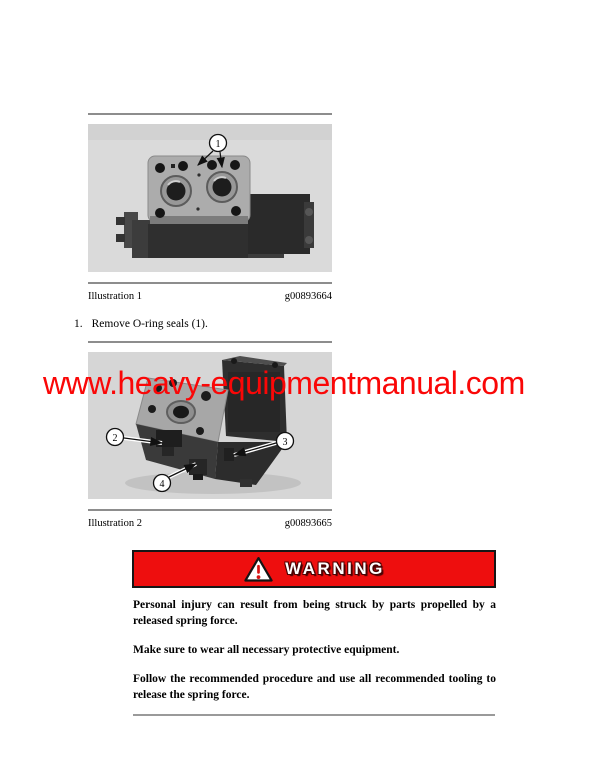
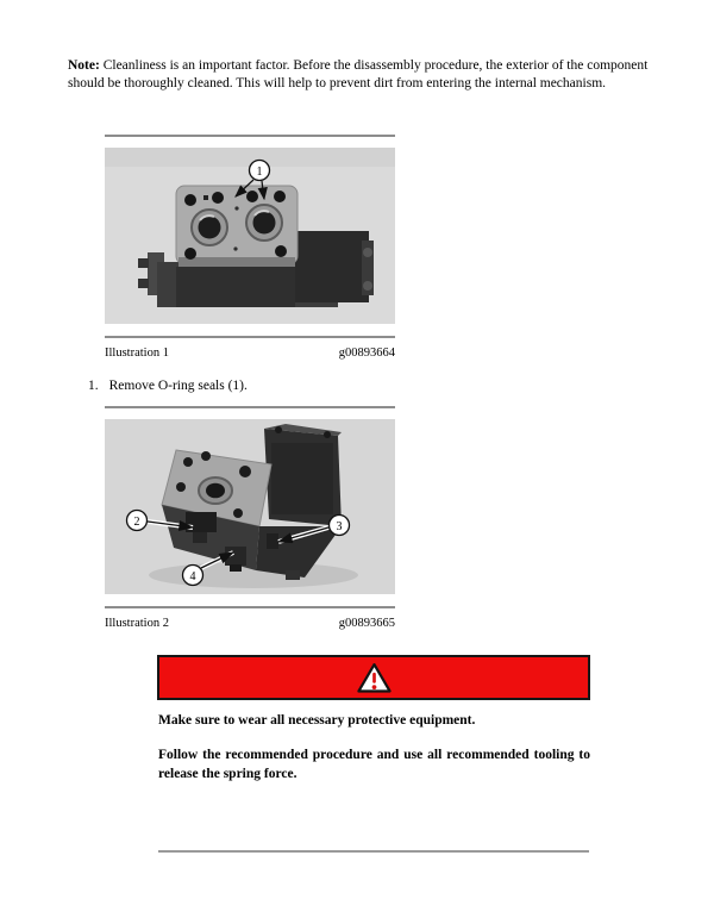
+ Note: Cleanliness is an important factor. Before the disassembly procedure, the exterior of the component should be thoroughly cleaned. This will help to prevent dirt from entering the internal mechanism.
  1
  Illustration 1
  g00893664
  1.
  Remove O-ring seals (1).
  2
  3
  4
  Illustration 2
  g00893665
- www.heavy-equipmentmanual.com
- WARNING
- Personal injury can result from being struck by parts propelled by a released spring force.
  Make sure to wear all necessary protective equipment.
  Follow the recommended procedure and use all recommended tooling to release the spring force.
